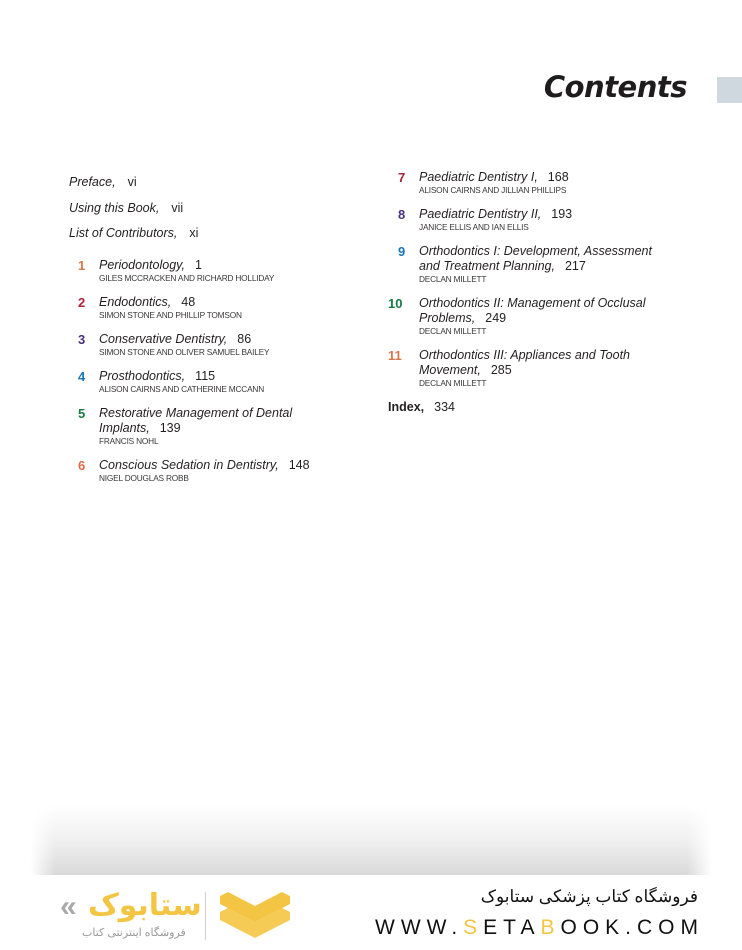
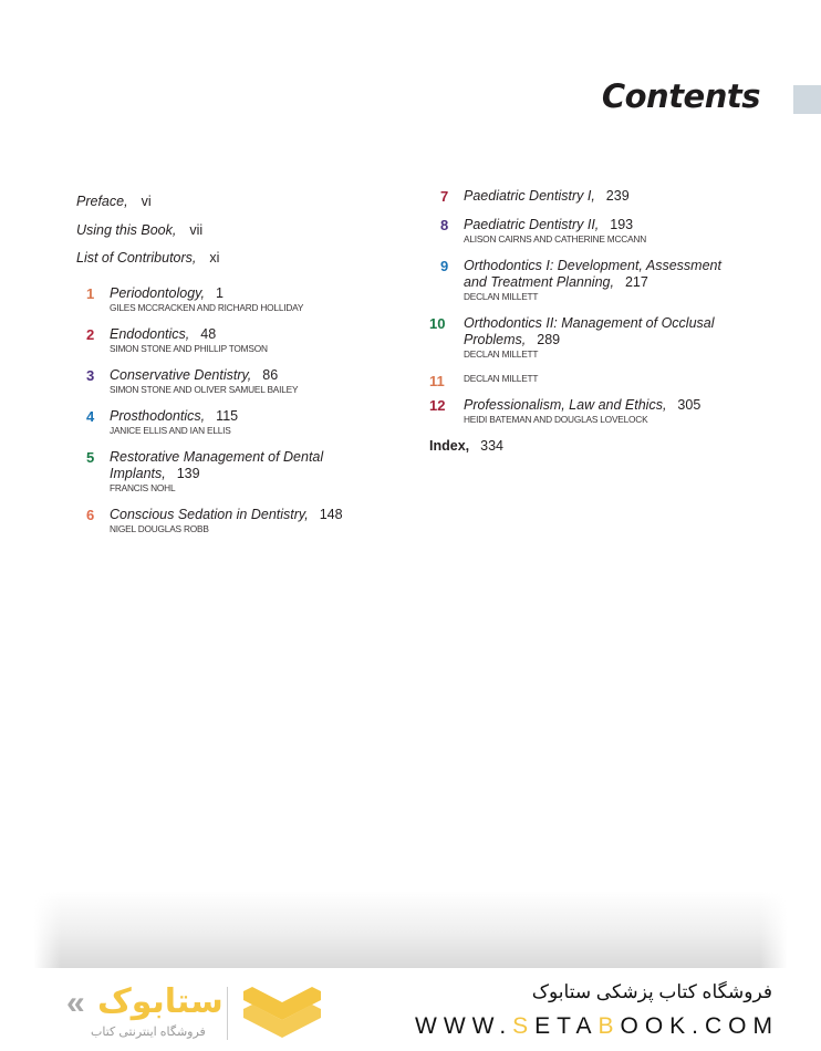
  Contents
  Preface, vi
  Using this Book, vii
  List of Contributors, xi
  1
  Periodontology, 1
  GILES MCCRACKEN AND RICHARD HOLLIDAY
  2
  Endodontics, 48
  SIMON STONE AND PHILLIP TOMSON
  3
  Conservative Dentistry, 86
  SIMON STONE AND OLIVER SAMUEL BAILEY
  4
  Prosthodontics, 115
- ALISON CAIRNS AND CATHERINE MCCANN
+ JANICE ELLIS AND IAN ELLIS
  5
  Restorative Management of Dental
  Implants, 139
  FRANCIS NOHL
  6
  Conscious Sedation in Dentistry, 148
  NIGEL DOUGLAS ROBB
  7
- Paediatric Dentistry I, 168
+ Paediatric Dentistry I, 239
- ALISON CAIRNS AND JILLIAN PHILLIPS
  8
  Paediatric Dentistry II, 193
- JANICE ELLIS AND IAN ELLIS
+ ALISON CAIRNS AND CATHERINE MCCANN
  9
  Orthodontics I: Development, Assessment
  and Treatment Planning, 217
  DECLAN MILLETT
  10
  Orthodontics II: Management of Occlusal
- Problems, 249
+ Problems, 289
  DECLAN MILLETT
  11
- Orthodontics III: Appliances and Tooth
- Movement, 285
  DECLAN MILLETT
+ 12
+ Professionalism, Law and Ethics, 305
+ HEIDI BATEMAN AND DOUGLAS LOVELOCK
  Index, 334
  «
  ستابوک
  فروشگاه اینترنتی کتاب
  فروشگاه کتاب پزشکی ستابوک
  WWW.SETABOOK.COM
